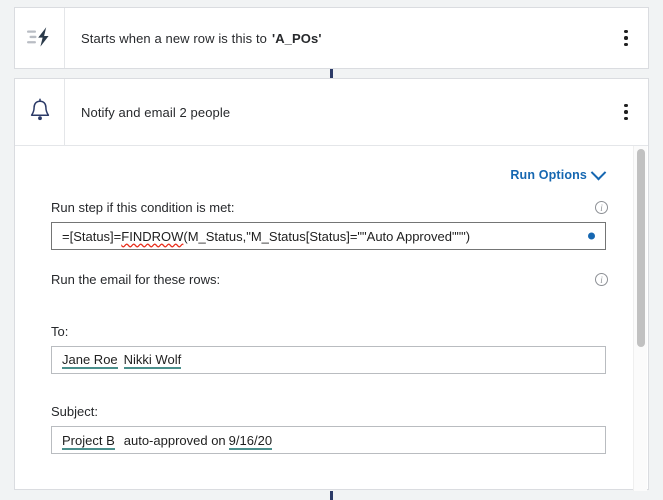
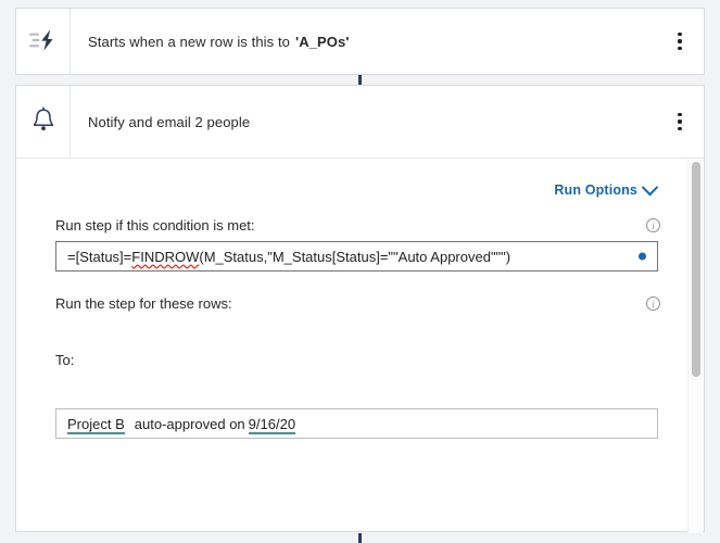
  Starts when a new row is this to 'A_POs'
  Notify and email 2 people
  Run Options
  Run step if this condition is met:
  i
  =[Status]=FINDROW(M_Status,"M_Status[Status]=""Auto Approved""")
- Run the email for these rows:
+ Run the step for these rows:
  i
  To:
- Jane Roe
- Nikki Wolf
- Subject:
  Project B auto-approved on 9/16/20
